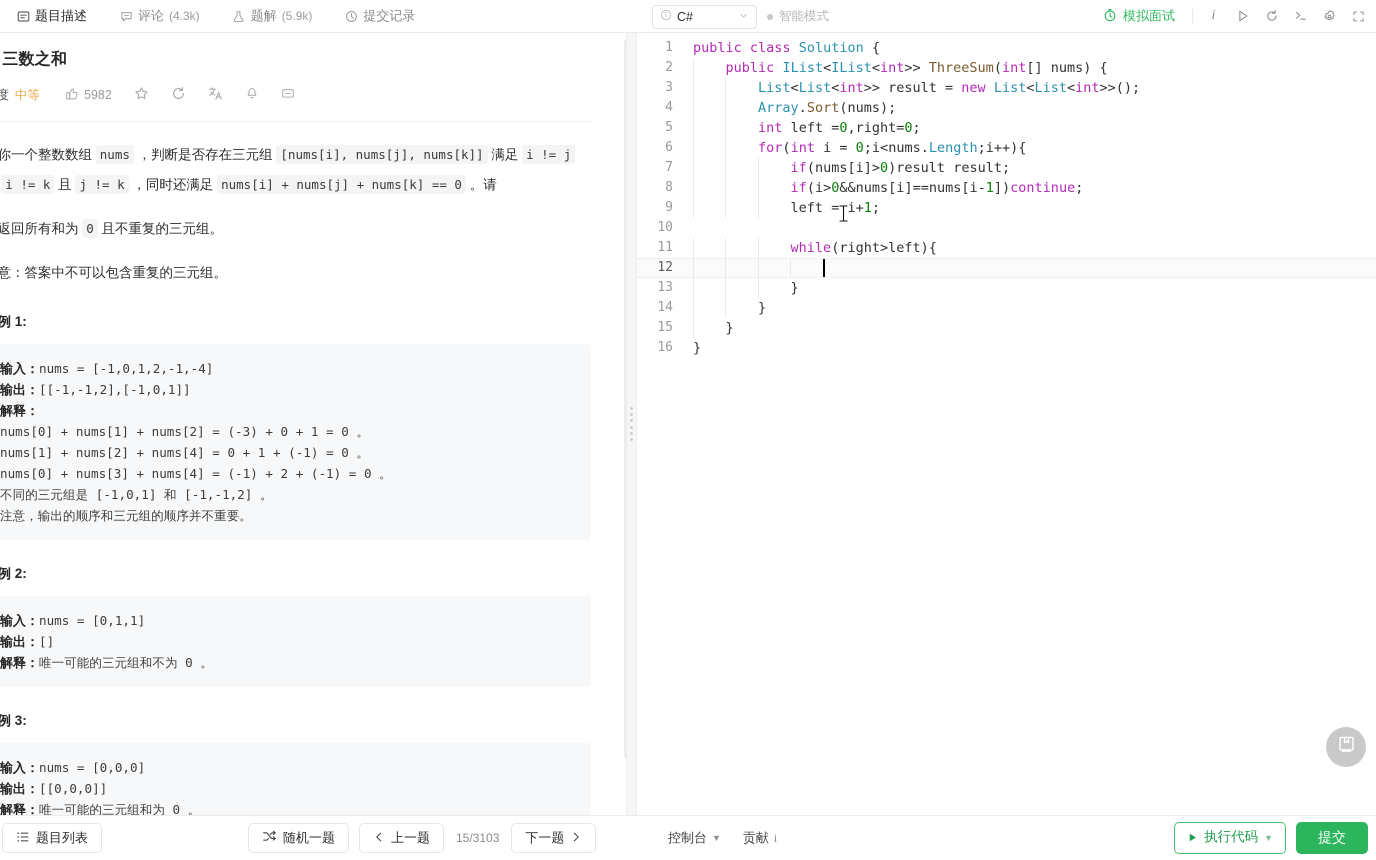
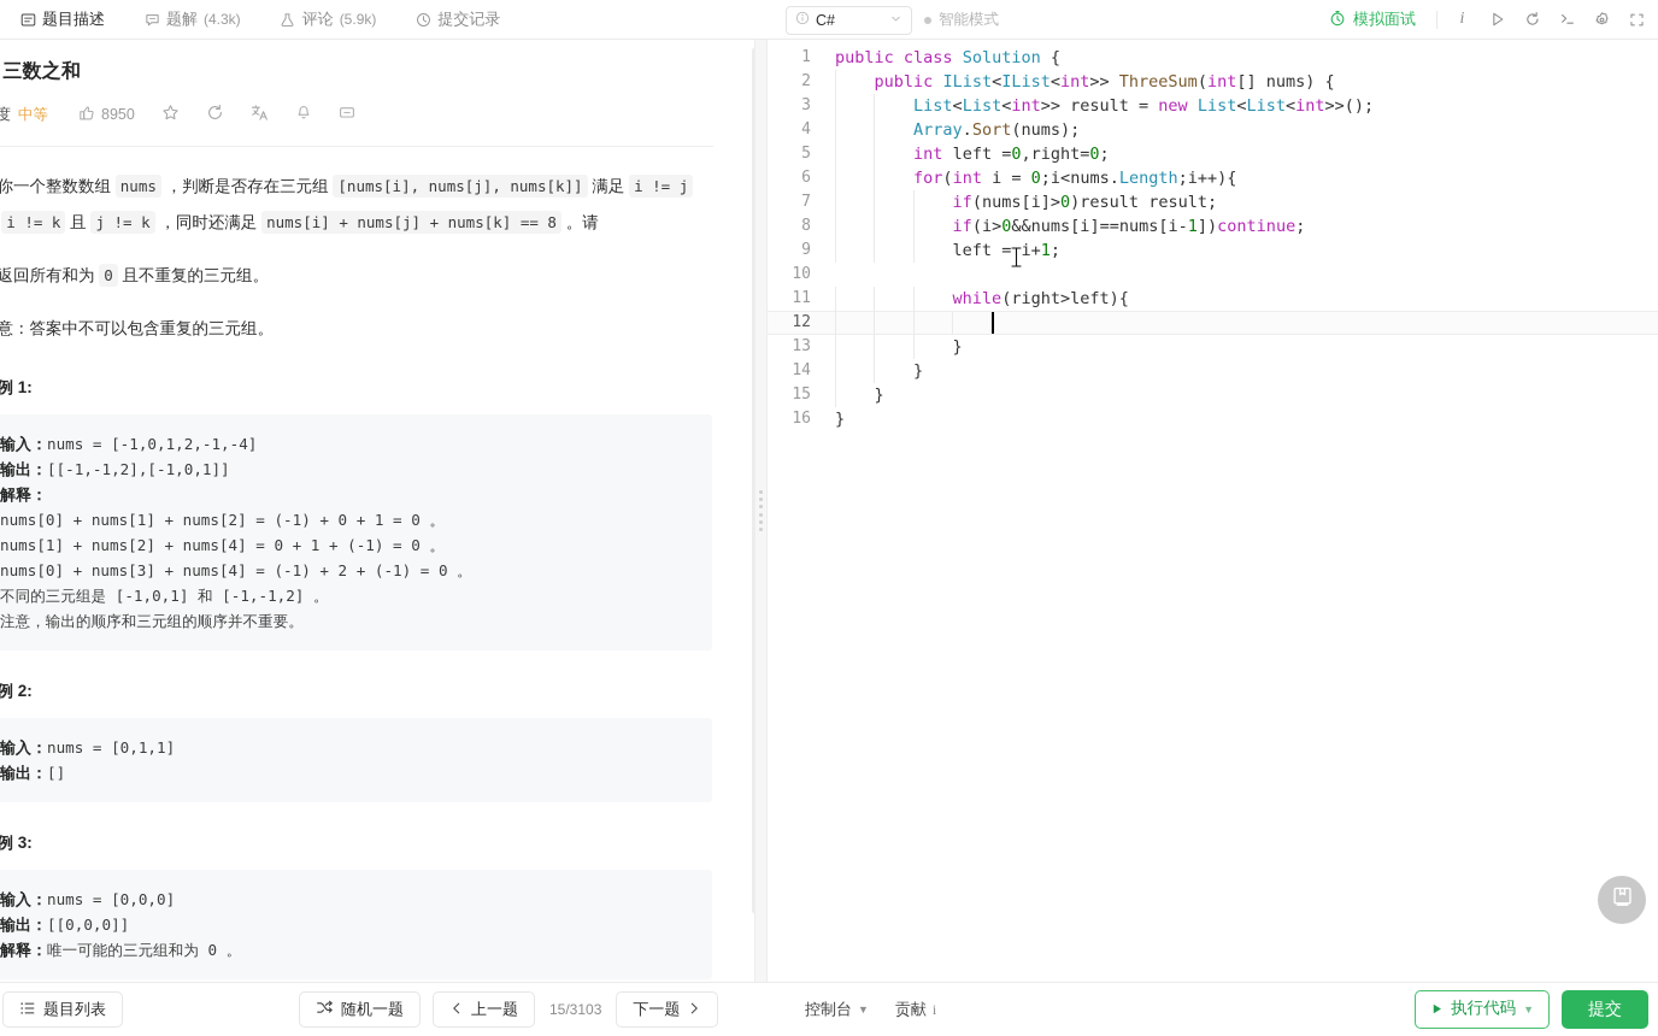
  题目描述
- 评论
+ 题解
  (4.3k)
- 题解
+ 评论
  (5.9k)
  提交记录
  C#
  智能模式
  模拟面试
  i
  中等
- 5982
+ 8950
- 你一个整数数组 nums ，判断是否存在三元组 [nums[i], nums[j], nums[k]] 满足 i != j i != k 且 j != k ，同时还满足 nums[i] + nums[j] + nums[k] == 0 。请
+ 你一个整数数组 nums ，判断是否存在三元组 [nums[i], nums[j], nums[k]] 满足 i != j i != k 且 j != k ，同时还满足 nums[i] + nums[j] + nums[k] == 8 。请
  返回所有和为 0 且不重复的三元组。
  意：答案中不可以包含重复的三元组。
  例 1:
  输入：nums = [-1,0,1,2,-1,-4]
  输出：[[-1,-1,2],[-1,0,1]]
  解释：
- nums[0] + nums[1] + nums[2] = (-3) + 0 + 1 = 0 。
+ nums[0] + nums[1] + nums[2] = (-1) + 0 + 1 = 0 。
  nums[1] + nums[2] + nums[4] = 0 + 1 + (-1) = 0 。
  nums[0] + nums[3] + nums[4] = (-1) + 2 + (-1) = 0 。
  不同的三元组是 [-1,0,1] 和 [-1,-1,2] 。
  注意，输出的顺序和三元组的顺序并不重要。
  例 2:
  输入：nums = [0,1,1]
  输出：[]
- 解释：唯一可能的三元组和不为 0 。
  例 3:
  输入：nums = [0,0,0]
  输出：[[0,0,0]]
  解释：唯一可能的三元组和为 0 。
  1
  public class Solution {
  2
  public IList<IList<int>> ThreeSum(int[] nums) {
  3
  List<List<int>> result = new List<List<int>>();
  4
  Array.Sort(nums);
  5
  int left =0,right=0;
  6
  for(int i = 0;i<nums.Length;i++){
  7
  if(nums[i]>0)result result;
  8
  if(i>0&&nums[i]==nums[i-1])continue;
  9
  left = i+1;
  10
  11
  while(right>left){
  12
  13
  }
  14
  }
  15
  }
  16
  }
  题目列表
  随机一题
  上一题
  15/3103
  下一题
  控制台
  ▼
  贡献
  i
  执行代码
  ▼
  提交
